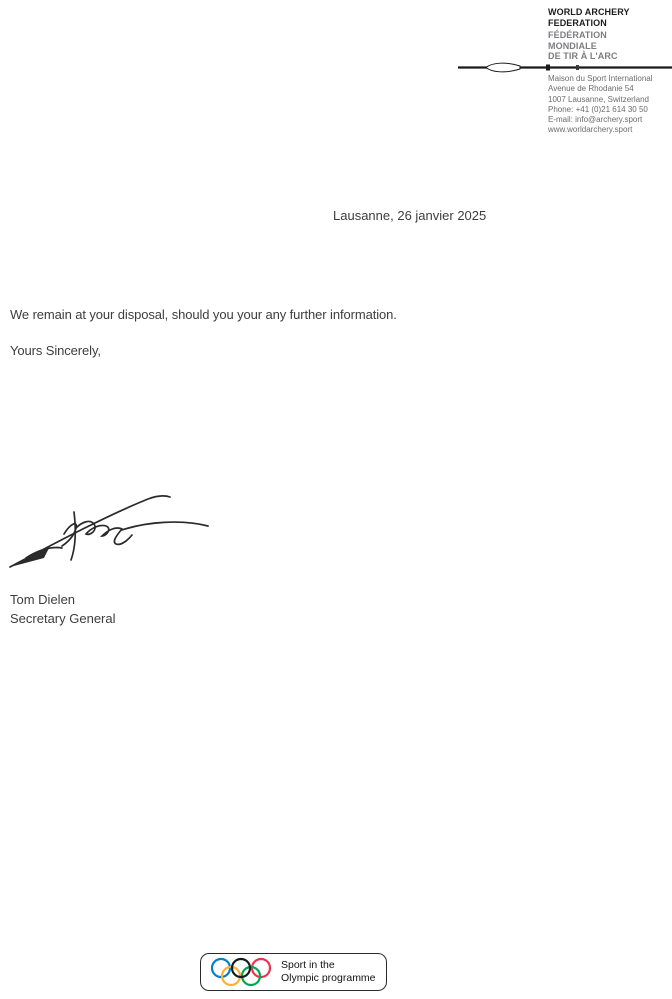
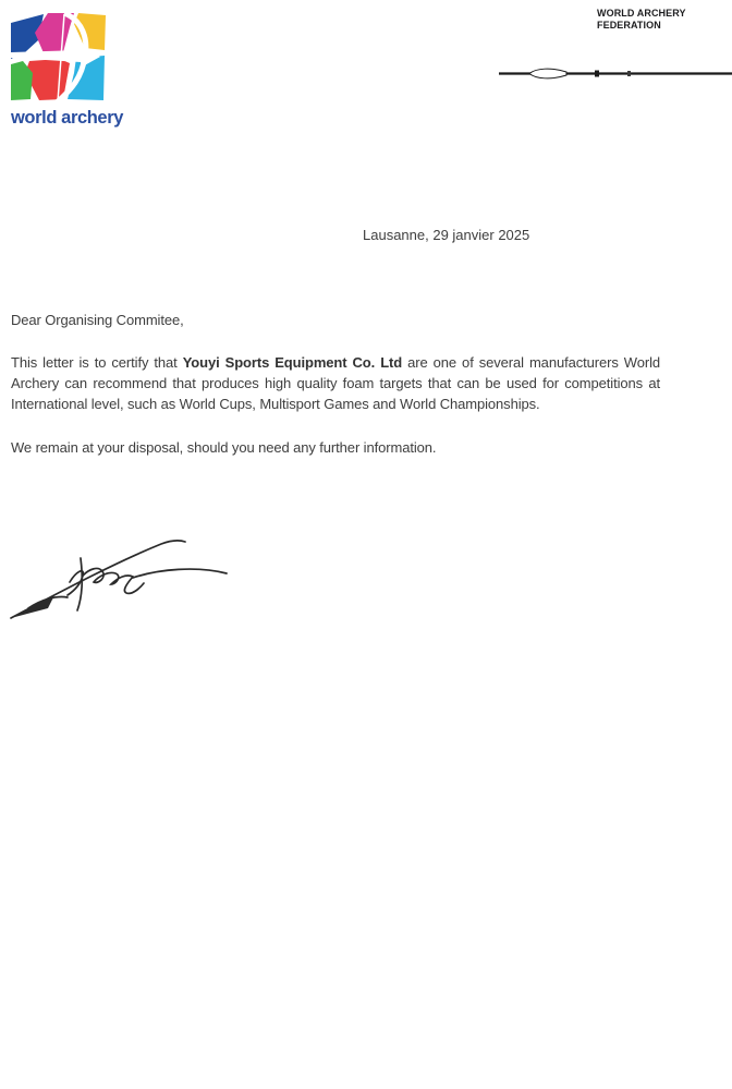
+ world archery
  WORLD ARCHERY
  FEDERATION
- FÉDÉRATION
- MONDIALE
- DE TIR À L'ARC
- Maison du Sport International
- Avenue de Rhodanie 54
- 1007 Lausanne, Switzerland
- Phone: +41 (0)21 614 30 50
- E-mail: info@archery.sport
- www.worldarchery.sport
- Lausanne, 26 janvier 2025
+ Lausanne, 29 janvier 2025
+ Dear Organising Commitee,
+ This letter is to certify that Youyi Sports Equipment Co. Ltd are one of several manufacturers World Archery can recommend that produces high quality foam targets that can be used for competitions at International level, such as World Cups, Multisport Games and World Championships.
- We remain at your disposal, should you your any further information.
+ We remain at your disposal, should you need any further information.
- Yours Sincerely,
- Tom Dielen
- Secretary General
- Sport in the
- Olympic programme
